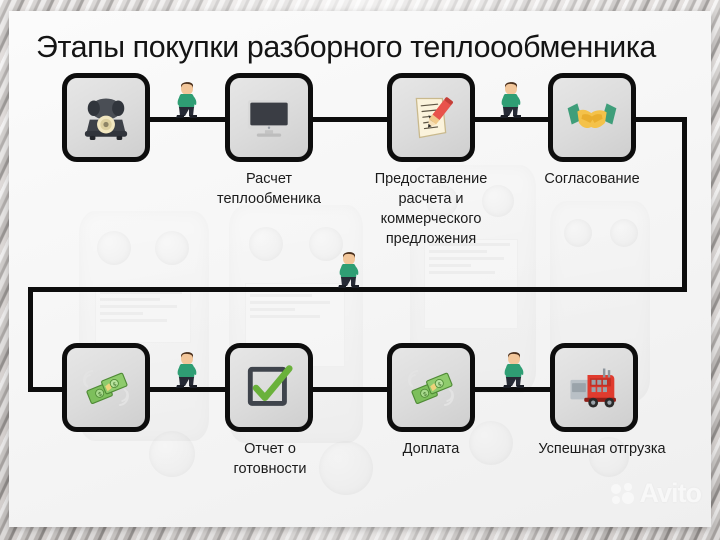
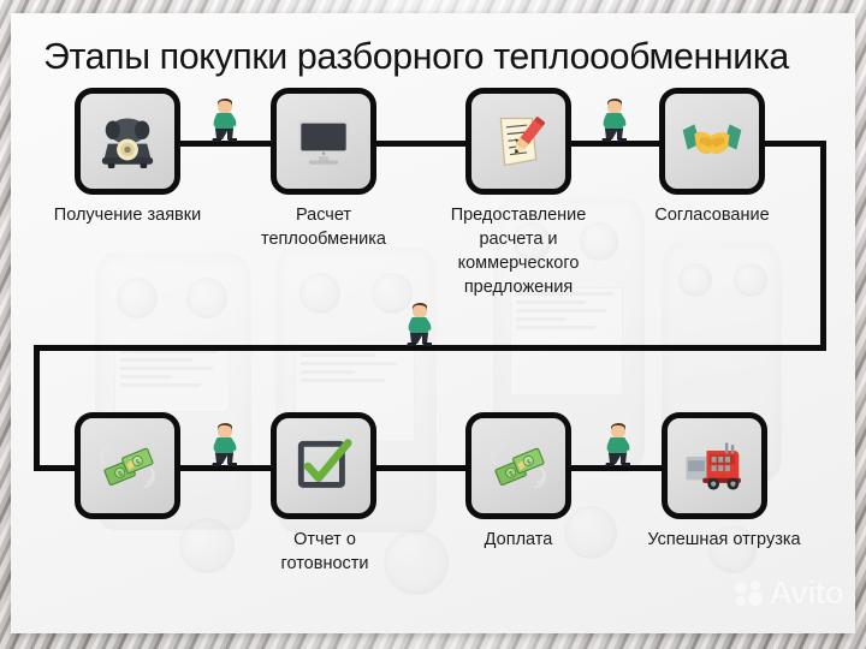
  Этапы покупки разборного теплоообменника
+ Получение заявки
  Расчет
  теплообменика
  Предоставление
  расчета и
  коммерческого
  предложения
  Согласование
  Отчет о
  готовности
  Доплата
  Успешная отгрузка
